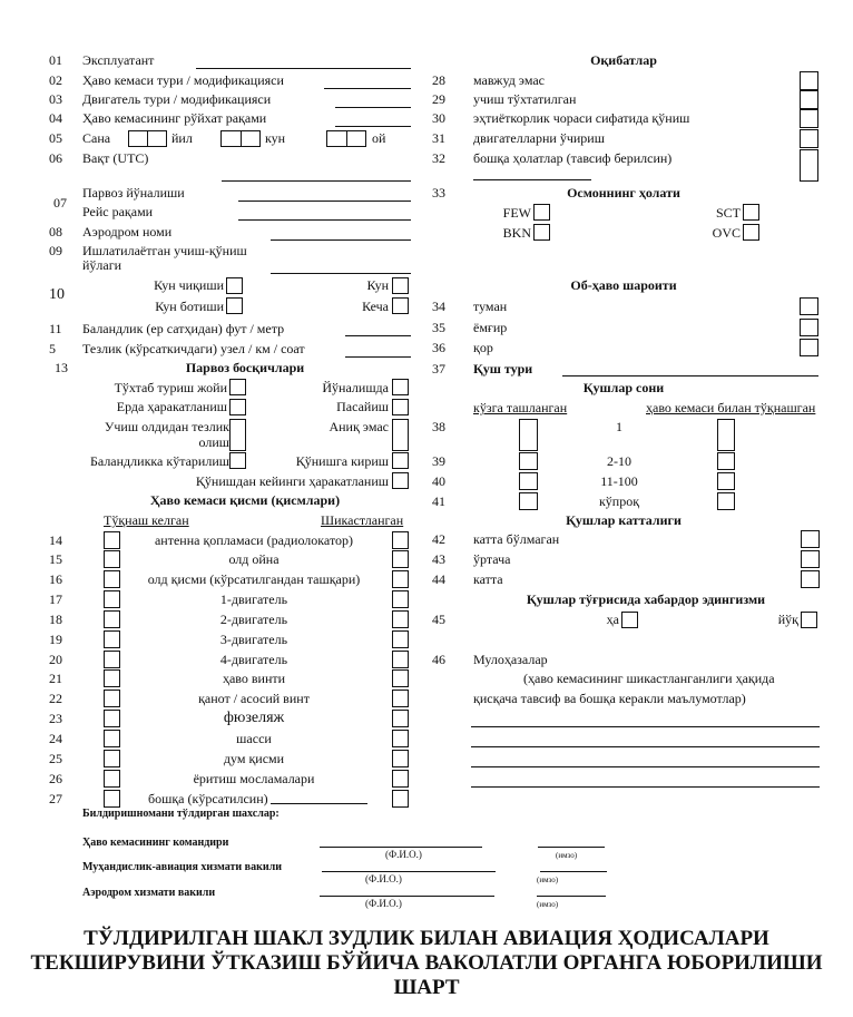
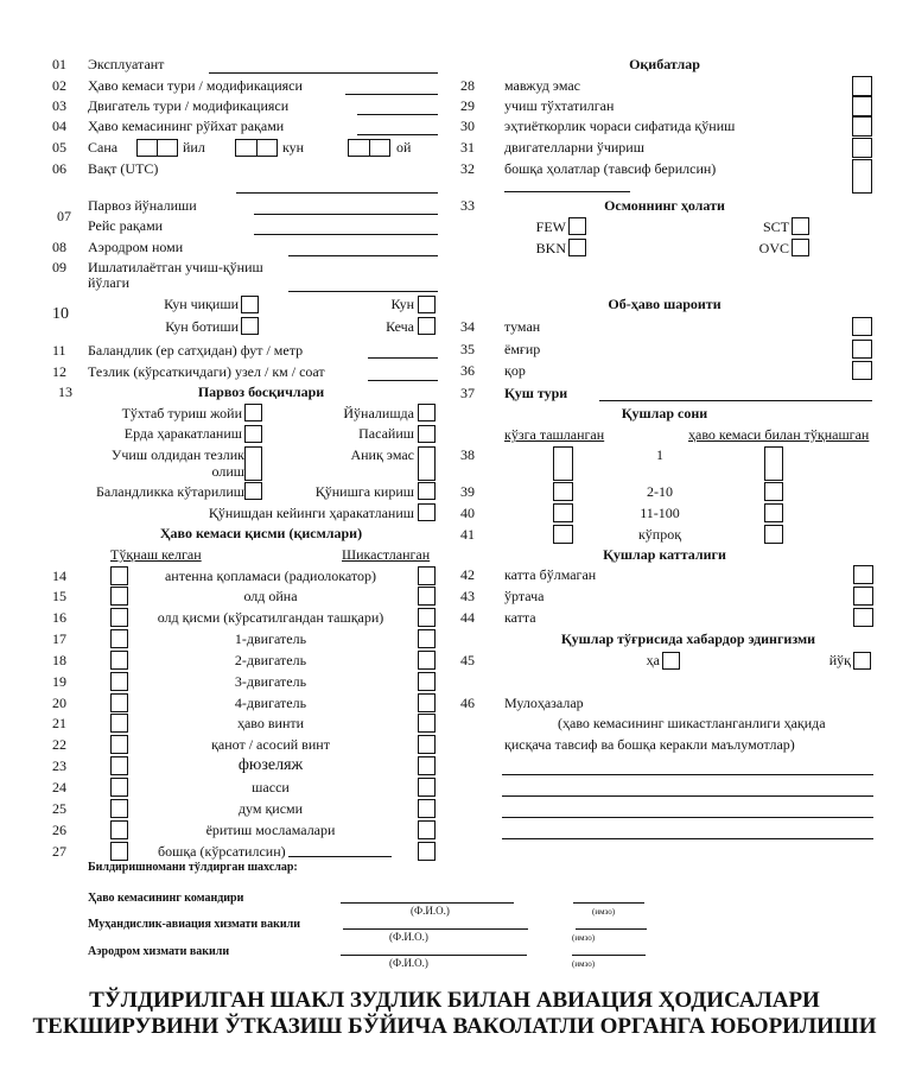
  01
  Эксплуатант
  02
  Ҳаво кемаси тури / модификацияси
  03
  Двигатель тури / модификацияси
  04
  Ҳаво кемасининг рўйхат рақами
  05
  Сана
  йил
  кун
  ой
  06
  Вақт (UTC)
  07
  Парвоз йўналиши
  Рейс рақами
  08
  Аэродром номи
  09
  Ишлатилаётган учиш-қўниш
  йўлаги
  10
  Кун чиқиши
  Кун
  Кун ботиши
  Кеча
  11
  Баландлик (ер сатҳидан) фут / метр
- 5
+ 12
  Тезлик (кўрсаткичдаги) узел / км / соат
  13
  Парвоз босқичлари
  Тўхтаб туриш жойи
  Йўналишда
  Ерда ҳаракатланиш
  Пасайиш
  Учиш олдидан тезлик
  олиш
  Аниқ эмас
  Баландликка кўтарилиш
  Қўнишга кириш
  Қўнишдан кейинги ҳаракатланиш
  Ҳаво кемаси қисми (қисмлари)
  Тўқнаш келган
  Шикастланган
  14
  антенна қопламаси (радиолокатор)
  15
  олд ойна
  16
  олд қисми (кўрсатилгандан ташқари)
  17
  1-двигатель
  18
  2-двигатель
  19
  3-двигатель
  20
  4-двигатель
  21
  ҳаво винти
  22
  қанот / асосий винт
  23
  фюзеляж
  24
  шасси
  25
  дум қисми
  26
  ёритиш мосламалари
  27
  бошқа (кўрсатилсин)
  Оқибатлар
  28
  мавжуд эмас
  29
  учиш тўхтатилган
  30
  эҳтиёткорлик чораси сифатида қўниш
  31
  двигателларни ўчириш
  32
  бошқа ҳолатлар (тавсиф берилсин)
  33
  Осмоннинг ҳолати
  FEW
  SCT
  BKN
  OVC
  Об-ҳаво шароити
  34
  туман
  35
  ёмғир
  36
  қор
  37
  Қуш тури
  Қушлар сони
  кўзга ташланган
  ҳаво кемаси билан тўқнашган
  38
  1
  39
  2-10
  40
  11-100
  41
  кўпроқ
  Қушлар катталиги
  42
  катта бўлмаган
  43
  ўртача
  44
  катта
  Қушлар тўғрисида хабардор эдингизми
  45
  ҳа
  йўқ
  46
  Мулоҳазалар
  (ҳаво кемасининг шикастланганлиги ҳақида
  қисқача тавсиф ва бошқа керакли маълумотлар)
  Билдиришномани тўлдирган шахслар:
  Ҳаво кемасининг командири
  (Ф.И.О.)
  (имзо)
  Муҳандислик-авиация хизмати вакили
  (Ф.И.О.)
  (имзо)
  Аэродром хизмати вакили
  (Ф.И.О.)
  (имзо)
  ТЎЛДИРИЛГАН ШАКЛ ЗУДЛИК БИЛАН АВИАЦИЯ ҲОДИСАЛАРИ
  ТЕКШИРУВИНИ ЎТКАЗИШ БЎЙИЧА ВАКОЛАТЛИ ОРГАНГА ЮБОРИЛИШИ
- ШАРТ
